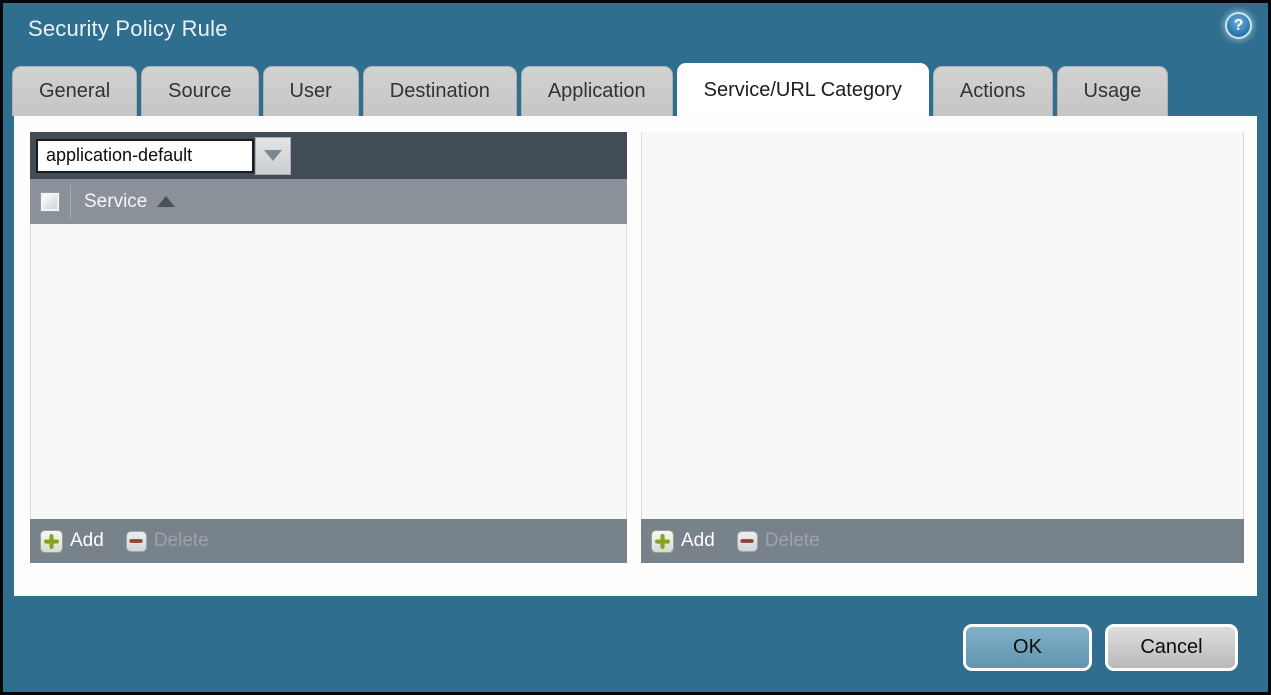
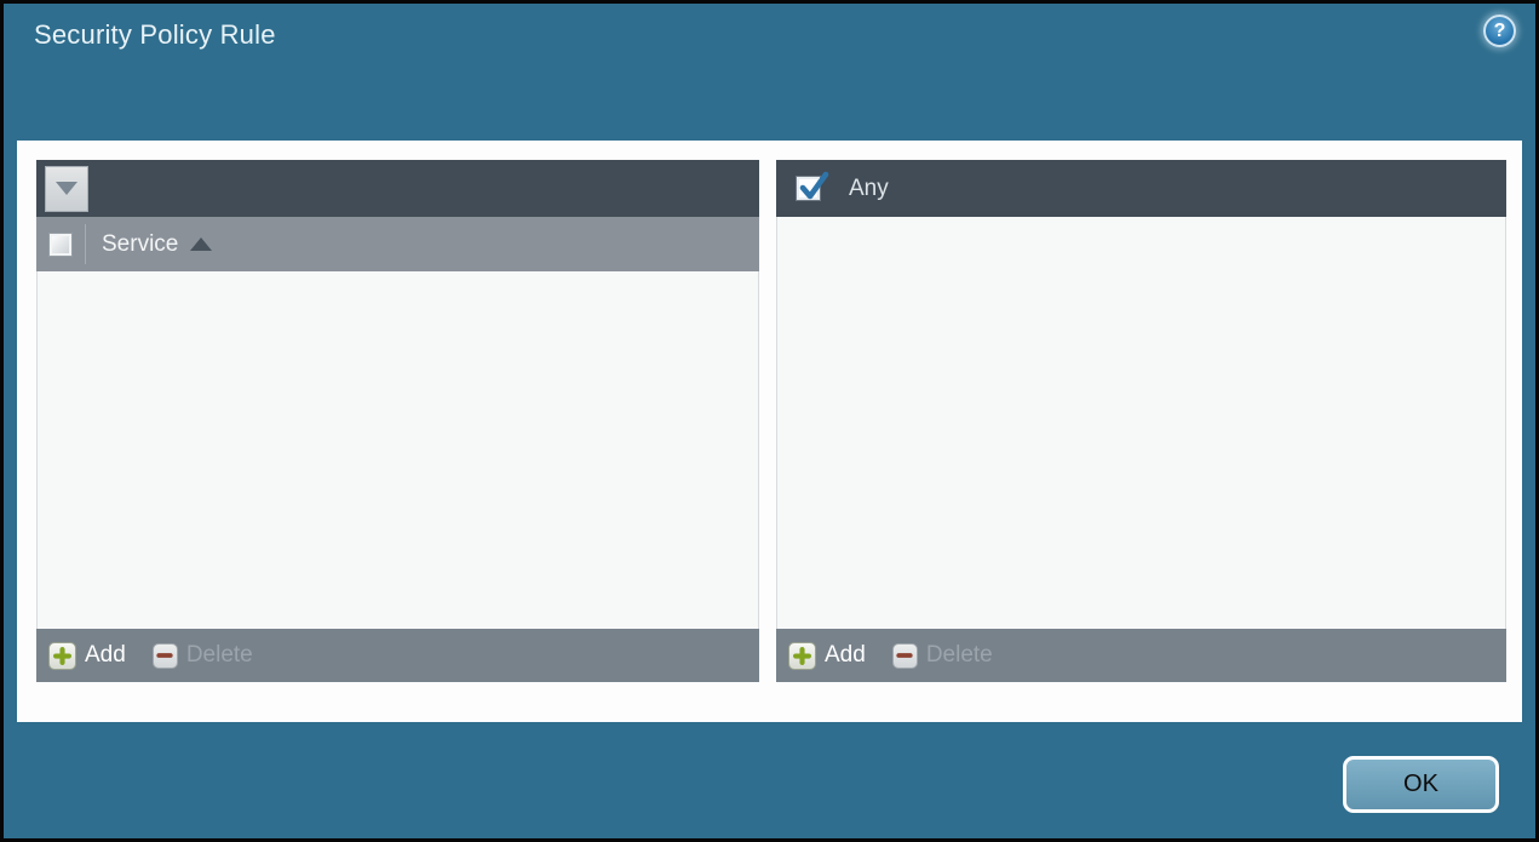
  Security Policy Rule
  ?
- General
- Source
- User
- Destination
- Application
- Service/URL Category
- Actions
- Usage
- application-default
  Service
  Add
  Delete
+ Any
  Add
  Delete
  OK
- Cancel
